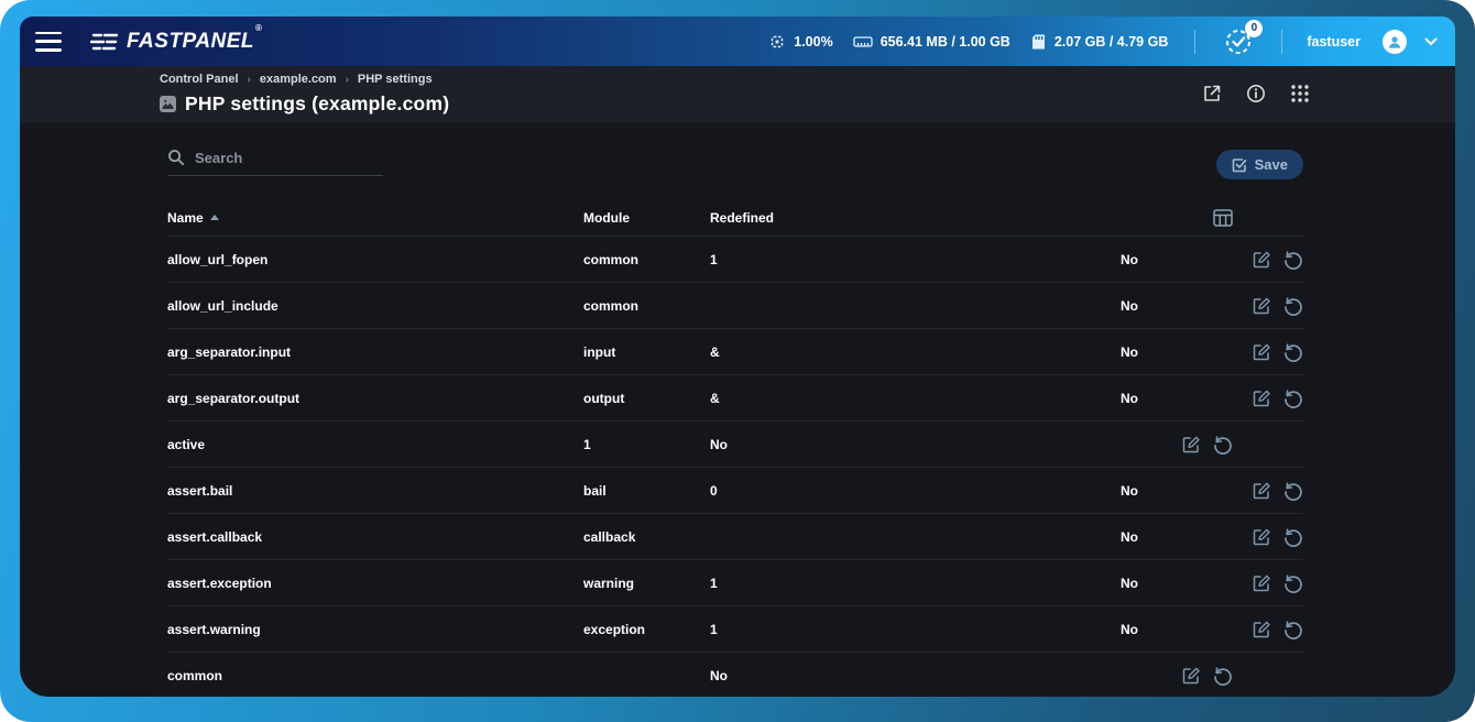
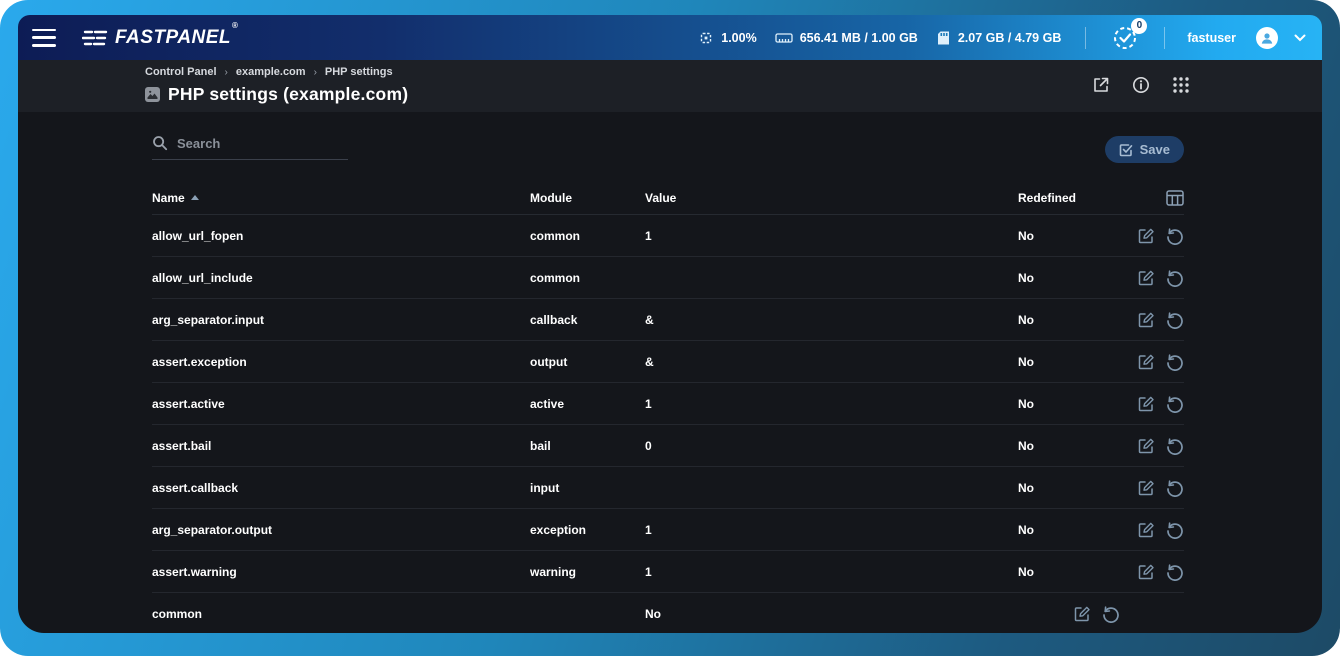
  FASTPANEL®
  1.00%
  656.41 MB / 1.00 GB
  2.07 GB / 4.79 GB
  0
  fastuser
  Control Panel
  ›
  example.com
  ›
  PHP settings
  PHP settings (example.com)
  Search
  Save
  Name
  Module
+ Value
  Redefined
  allow_url_fopen
  common
  1
  No
  allow_url_include
  common
  No
  arg_separator.input
- input
+ callback
  &
  No
- arg_separator.output
+ assert.exception
  output
  &
  No
+ assert.active
  active
  1
  No
  assert.bail
  bail
  0
  No
  assert.callback
- callback
+ input
  No
- assert.exception
+ arg_separator.output
- warning
+ exception
  1
  No
  assert.warning
- exception
+ warning
  1
  No
  common
  No
